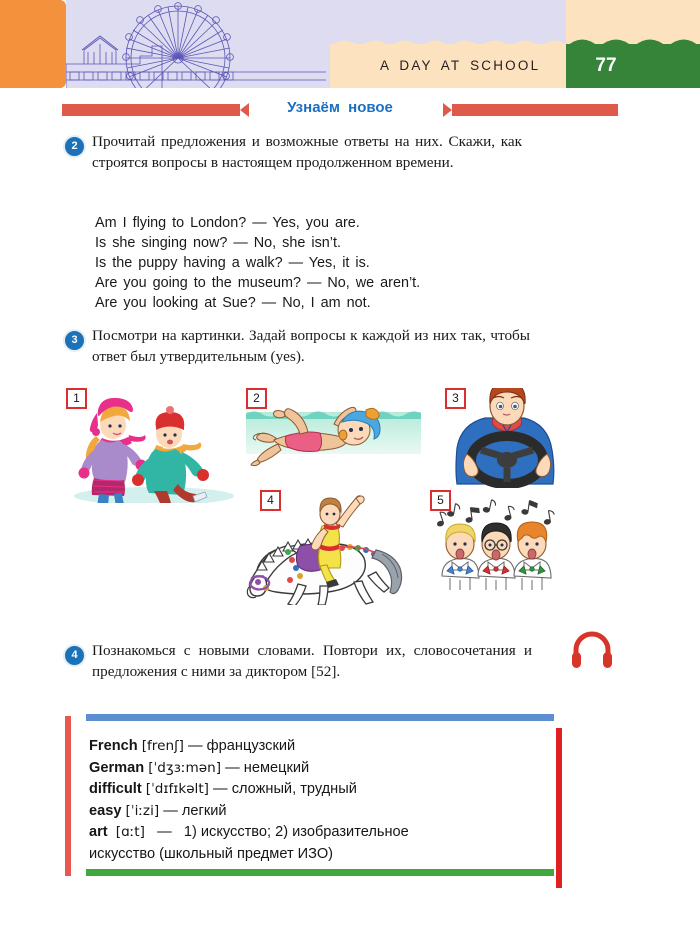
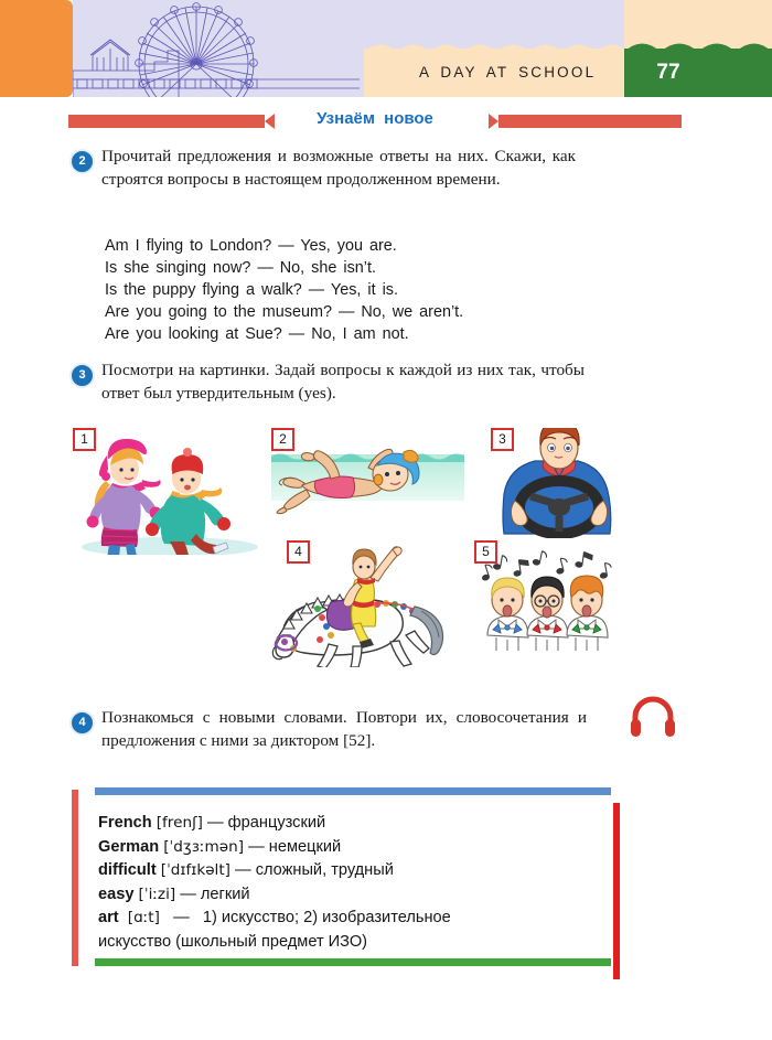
  A DAY AT SCHOOL
  77
  Узнаём новое
  2
  Прочитай предложения и возможные ответы на них. Скажи, как строятся вопросы в настоящем продолженном времени.
  Am I flying to London? — Yes, you are.
  Is she singing now? — No, she isn’t.
- Is the puppy having a walk? — Yes, it is.
+ Is the puppy flying a walk? — Yes, it is.
  Are you going to the museum? — No, we aren’t.
  Are you looking at Sue? — No, I am not.
  3
  Посмотри на картинки. Задай вопросы к каждой из них так, чтобы ответ был утвердительным (yes).
  1
  2
  3
  4
  5
  4
  Познакомься с новыми словами. Повтори их, словосочетания и предложения с ними за диктором [52].
  French [frenʃ] — французский
  German [ˈdʒɜːmən] — немецкий
  difficult [ˈdɪfɪkəlt] — сложный, трудный
  easy [ˈiːzi] — легкий
  art [ɑːt] — 1) искусство; 2) изобразительное
  искусство (школьный предмет ИЗО)
